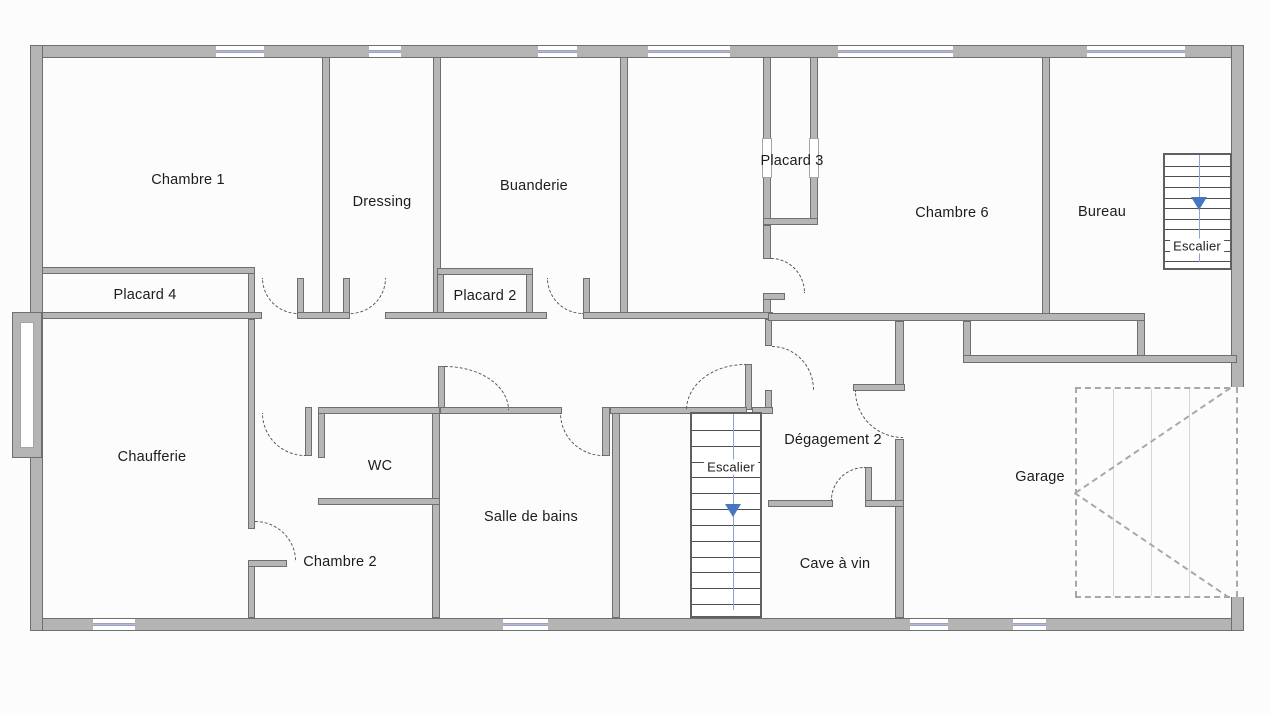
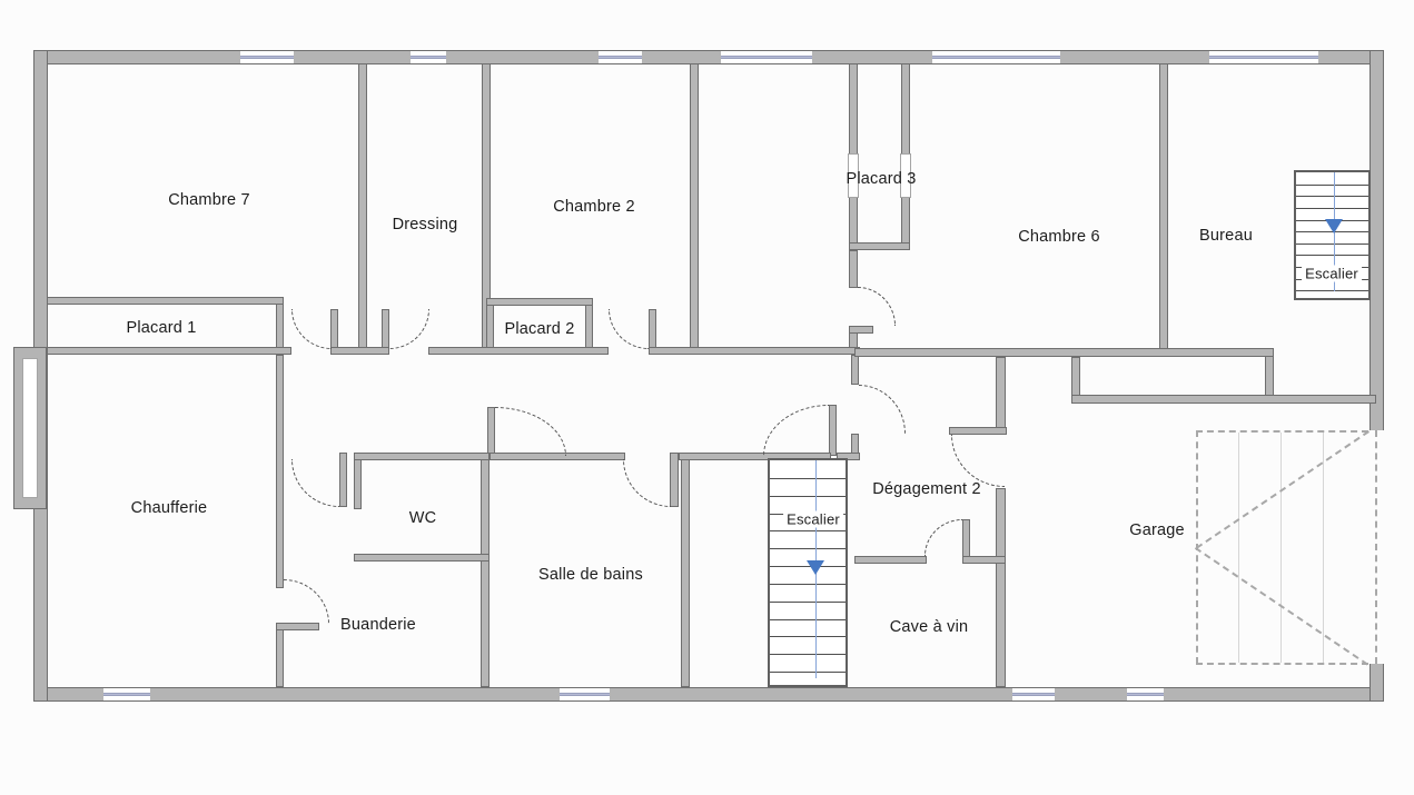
- Chambre 1
+ Chambre 7
  Dressing
- Buanderie
+ Chambre 2
  Placard 3
  Chambre 6
  Bureau
  Escalier
- Placard 4
+ Placard 1
  Placard 2
  Chaufferie
  WC
  Salle de bains
  Escalier
  Dégagement 2
  Cave à vin
  Garage
- Chambre 2
+ Buanderie
